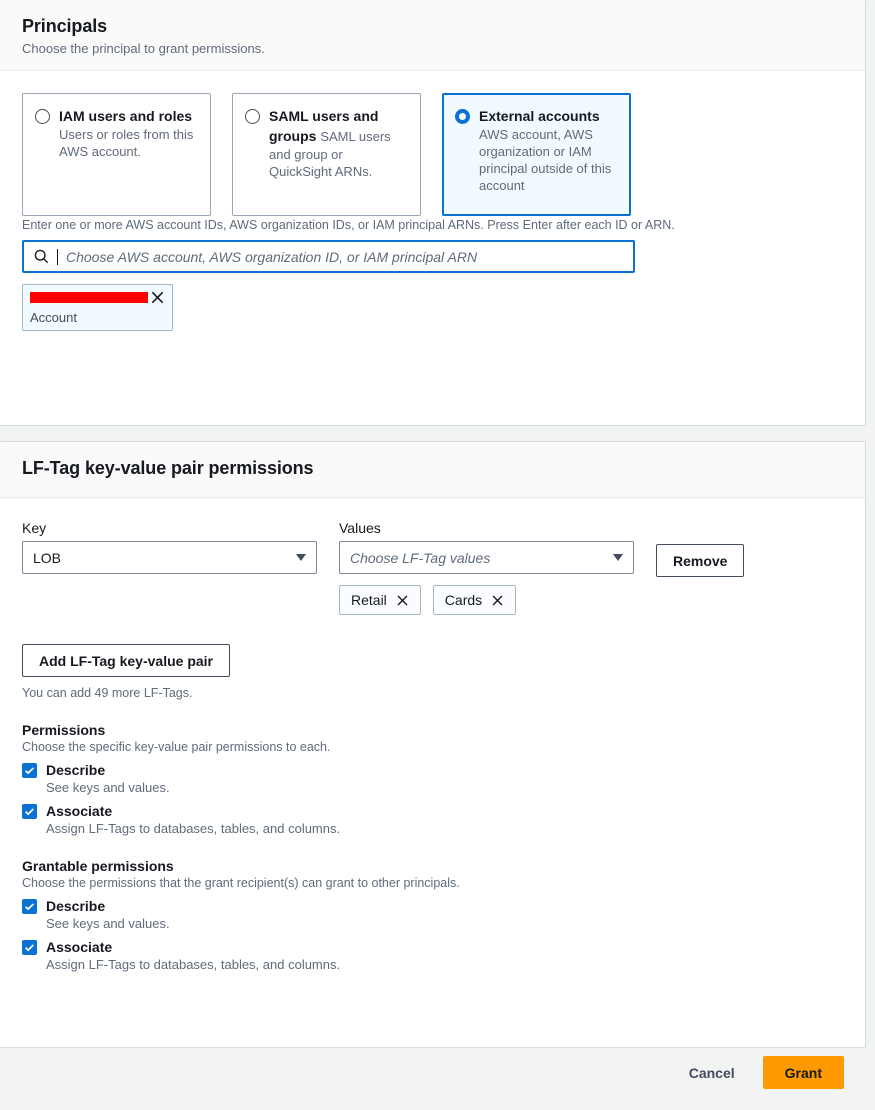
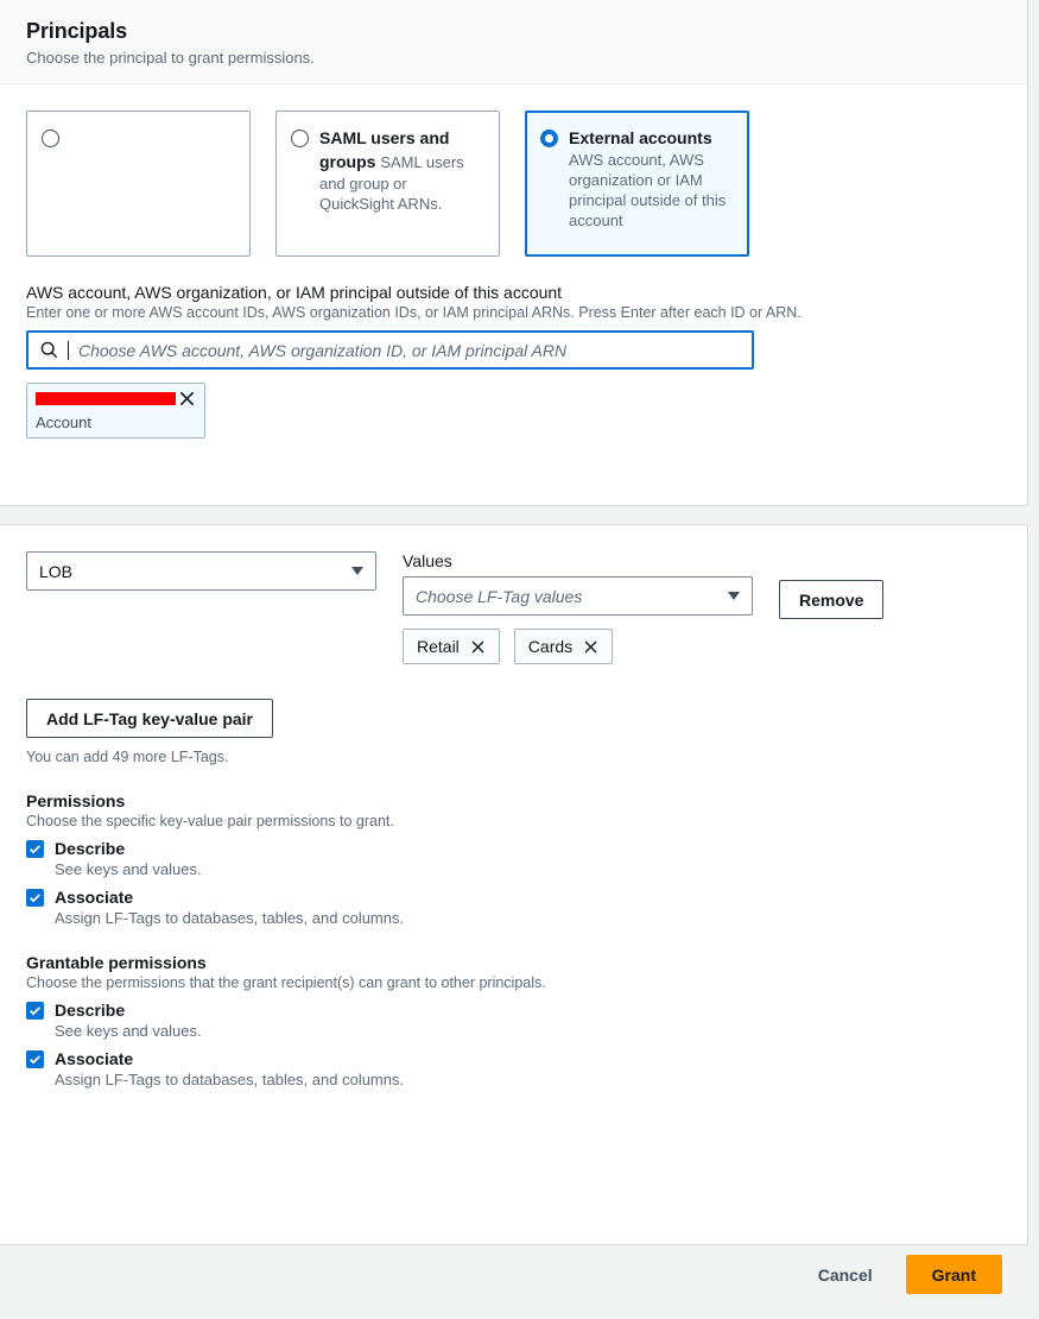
  Principals
  Choose the principal to grant permissions.
- IAM users and roles Users or roles from this AWS account.
  SAML users and groups SAML users and group or QuickSight ARNs.
  External accounts AWS account, AWS organization or IAM principal outside of this account
+ AWS account, AWS organization, or IAM principal outside of this account
  Enter one or more AWS account IDs, AWS organization IDs, or IAM principal ARNs. Press Enter after each ID or ARN.
  Choose AWS account, AWS organization ID, or IAM principal ARN
  Account
- LF-Tag key-value pair permissions
- Key
  LOB
  Values
  Choose LF-Tag values
  Retail
  Cards
  Remove
  Add LF-Tag key-value pair
  You can add 49 more LF-Tags.
  Permissions
- Choose the specific key-value pair permissions to each.
+ Choose the specific key-value pair permissions to grant.
  Describe
  See keys and values.
  Associate
  Assign LF-Tags to databases, tables, and columns.
  Grantable permissions
  Choose the permissions that the grant recipient(s) can grant to other principals.
  Describe
  See keys and values.
  Associate
  Assign LF-Tags to databases, tables, and columns.
  Cancel
  Grant
